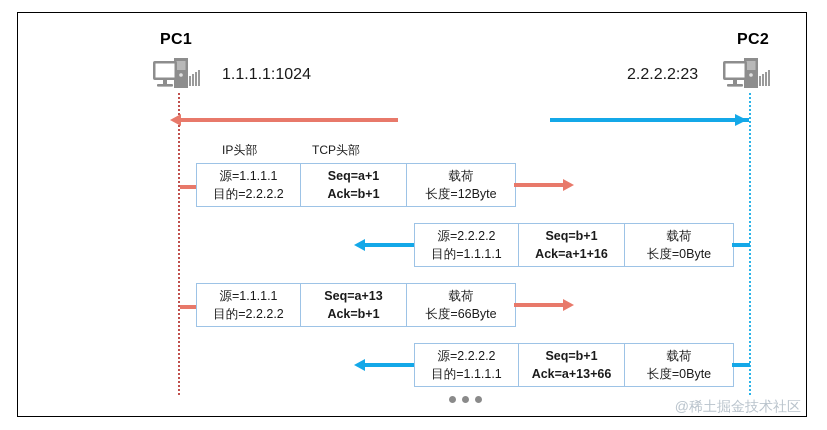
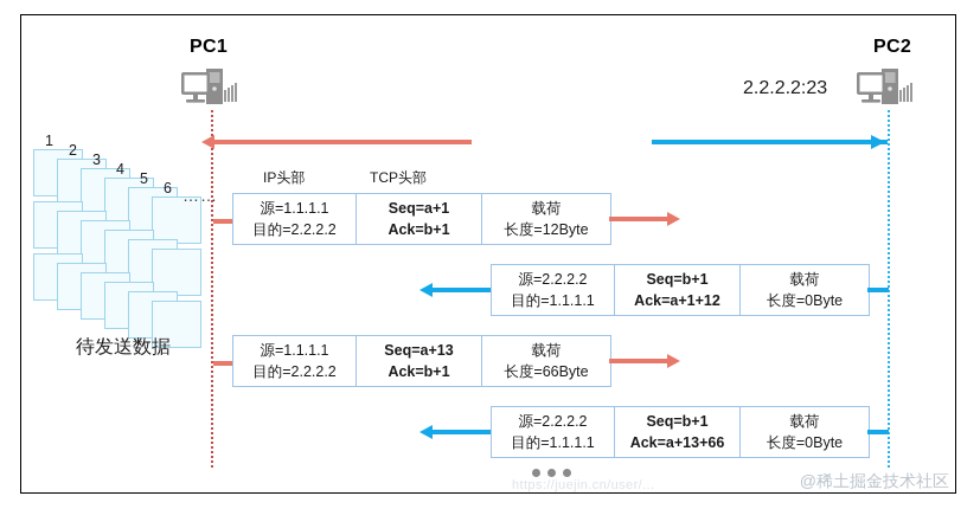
  PC1
- 1.1.1.1:1024
  PC2
  2.2.2.2:23
  IP头部
  TCP头部
  源=1.1.1.1
  目的=2.2.2.2
  Seq=a+1
  Ack=b+1
  载荷
  长度=12Byte
  源=2.2.2.2
  目的=1.1.1.1
  Seq=b+1
- Ack=a+1+16
+ Ack=a+1+12
  载荷
  长度=0Byte
  源=1.1.1.1
  目的=2.2.2.2
  Seq=a+13
  Ack=b+1
  载荷
  长度=66Byte
  源=2.2.2.2
  目的=1.1.1.1
  Seq=b+1
  Ack=a+13+66
  载荷
  长度=0Byte
+ 1
+ 2
+ 3
+ 4
+ 5
+ 6
+ ……
+ 待发送数据
+ https://juejin.cn/user/...
  @稀土掘金技术社区
